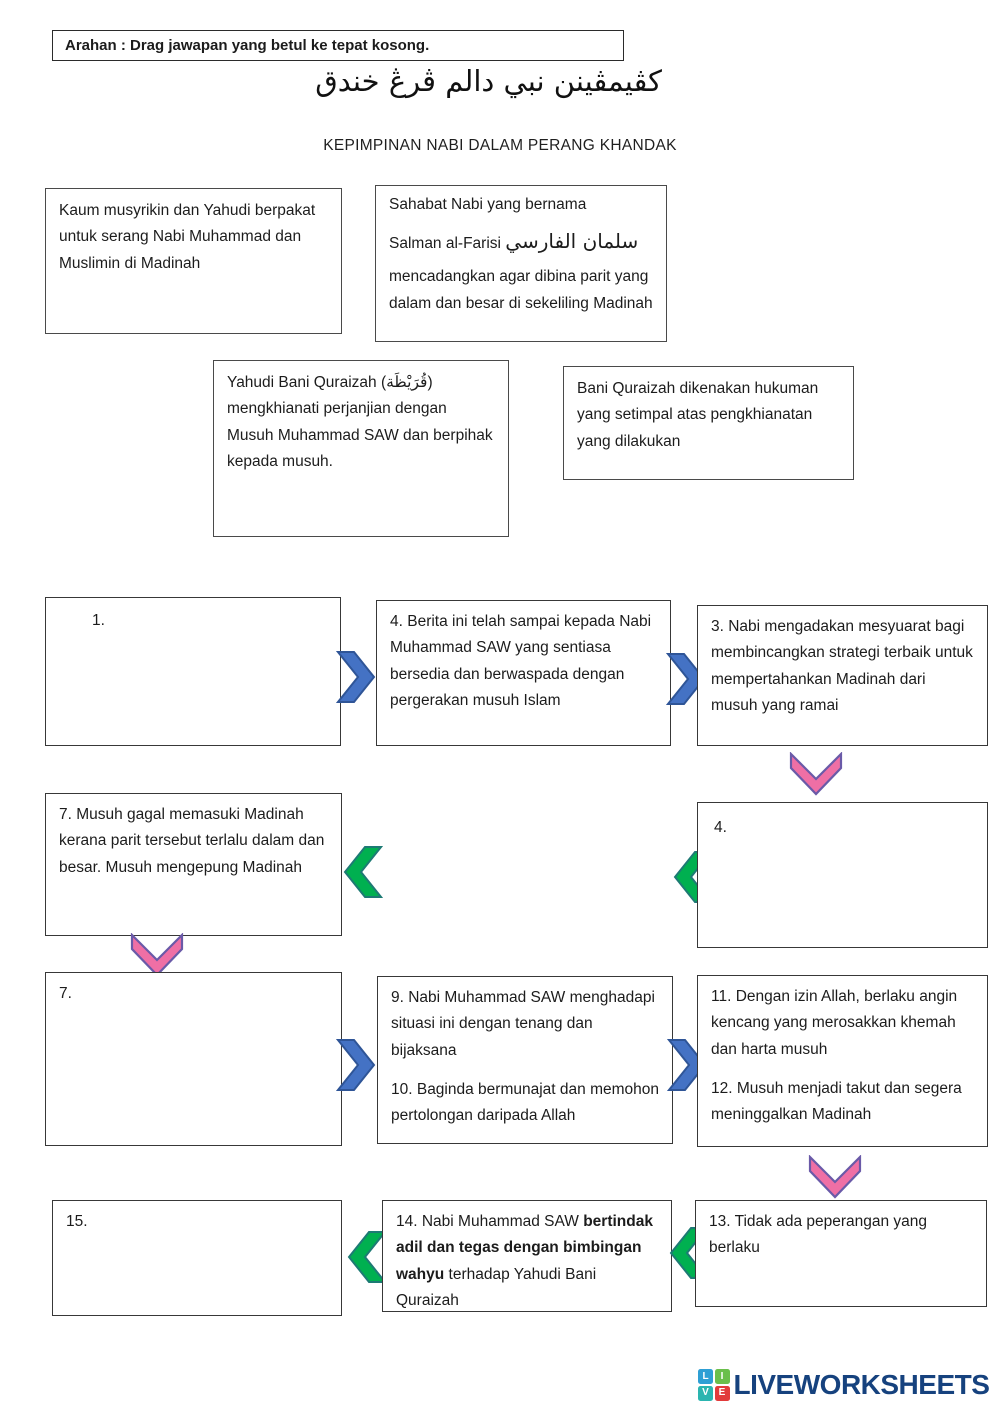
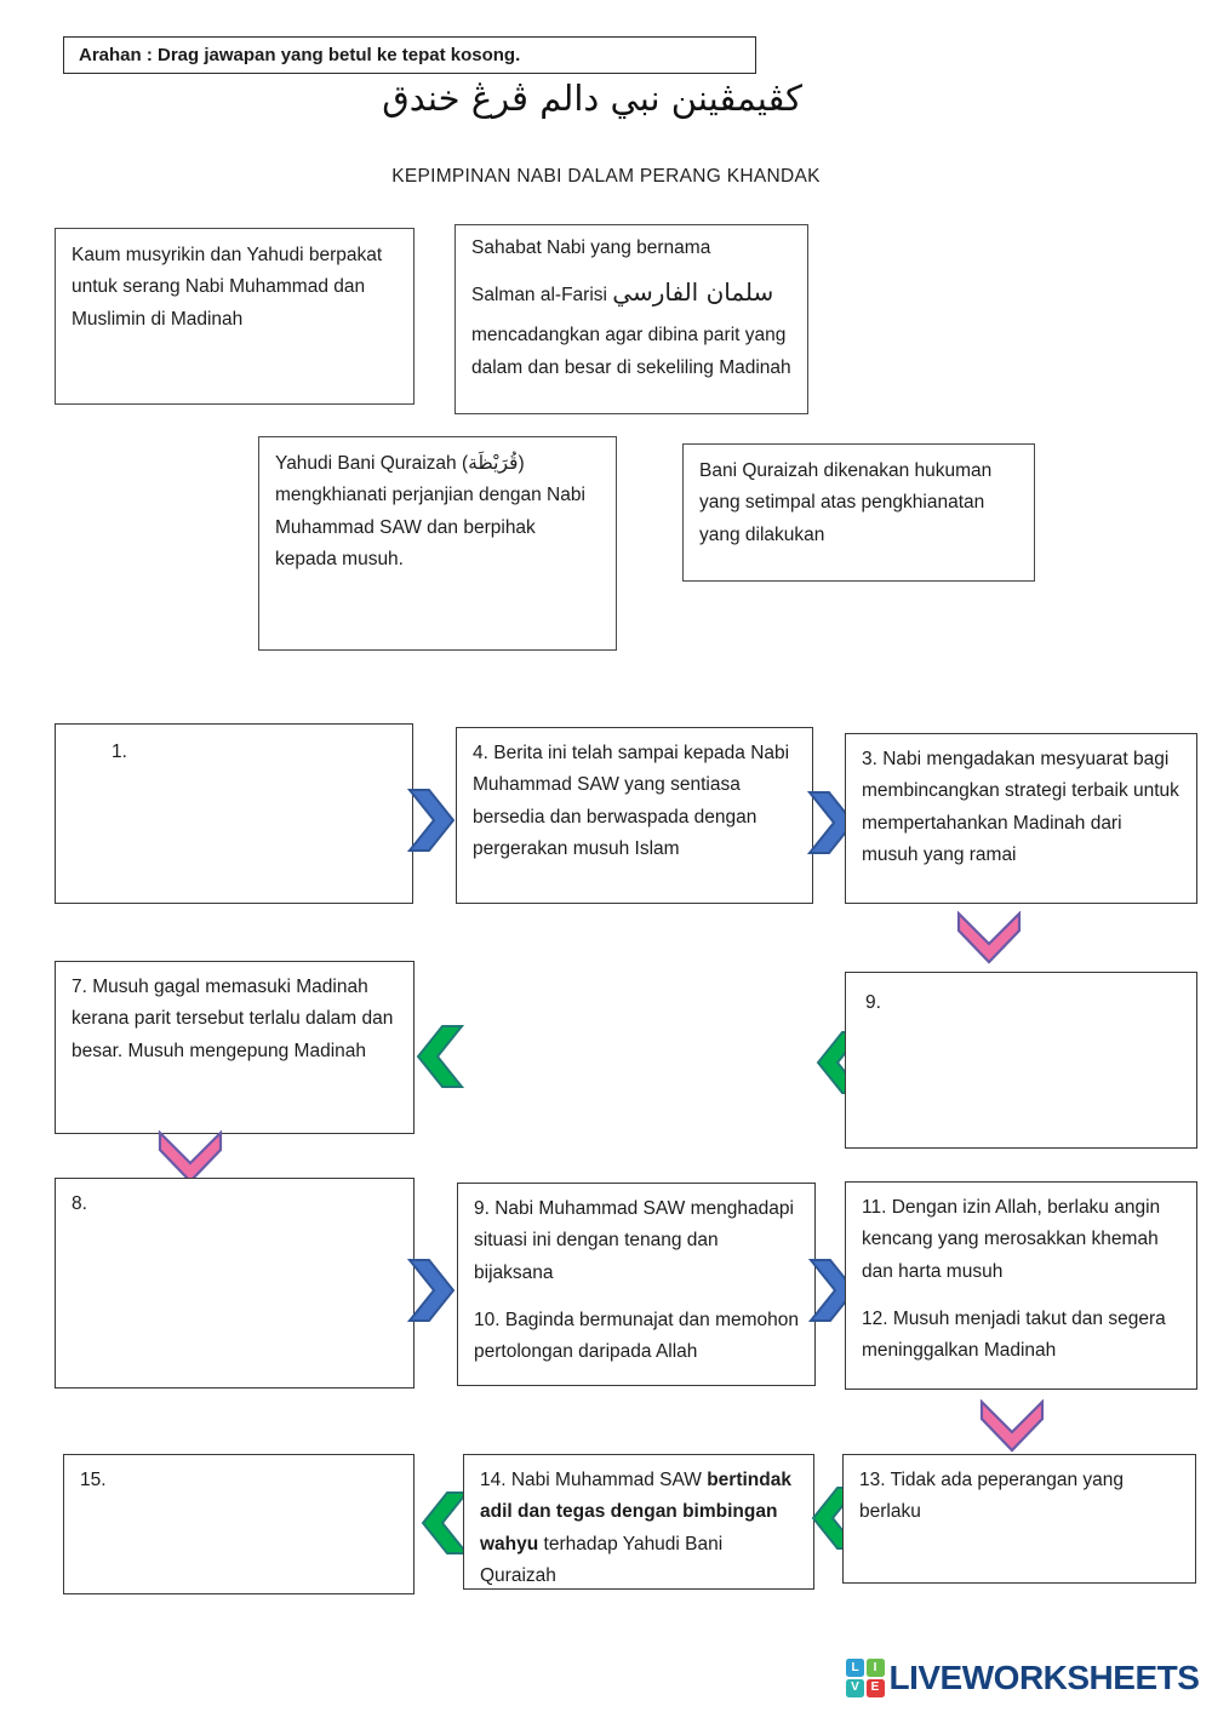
  Arahan : Drag jawapan yang betul ke tepat kosong.
  كڤيمڤينن نبي دالم ڤرڠ خندق
  KEPIMPINAN NABI DALAM PERANG KHANDAK
  Kaum musyrikin dan Yahudi berpakat untuk serang Nabi Muhammad dan Muslimin di Madinah
  Sahabat Nabi yang bernama
  Salman al-Farisi سلمان الفارسي
  mencadangkan agar dibina parit yang dalam dan besar di sekeliling Madinah
- Yahudi Bani Quraizah (قُرَيْظَة) mengkhianati perjanjian dengan Musuh Muhammad SAW dan berpihak kepada musuh.
+ Yahudi Bani Quraizah (قُرَيْظَة) mengkhianati perjanjian dengan Nabi Muhammad SAW dan berpihak kepada musuh.
  Bani Quraizah dikenakan hukuman yang setimpal atas pengkhianatan yang dilakukan
  1.
  4. Berita ini telah sampai kepada Nabi Muhammad SAW yang sentiasa bersedia dan berwaspada dengan pergerakan musuh Islam
  3. Nabi mengadakan mesyuarat bagi membincangkan strategi terbaik untuk mempertahankan Madinah dari musuh yang ramai
  7. Musuh gagal memasuki Madinah kerana parit tersebut terlalu dalam dan besar. Musuh mengepung Madinah
- 4.
+ 9.
- 7.
+ 8.
  9. Nabi Muhammad SAW menghadapi situasi ini dengan tenang dan bijaksana
  10. Baginda bermunajat dan memohon pertolongan daripada Allah
  11. Dengan izin Allah, berlaku angin kencang yang merosakkan khemah dan harta musuh
  12. Musuh menjadi takut dan segera meninggalkan Madinah
  15.
  14. Nabi Muhammad SAW bertindak adil dan tegas dengan bimbingan wahyu terhadap Yahudi Bani Quraizah
  13. Tidak ada peperangan yang berlaku
  L
  I
  V
  E
  LIVEWORKSHEETS
